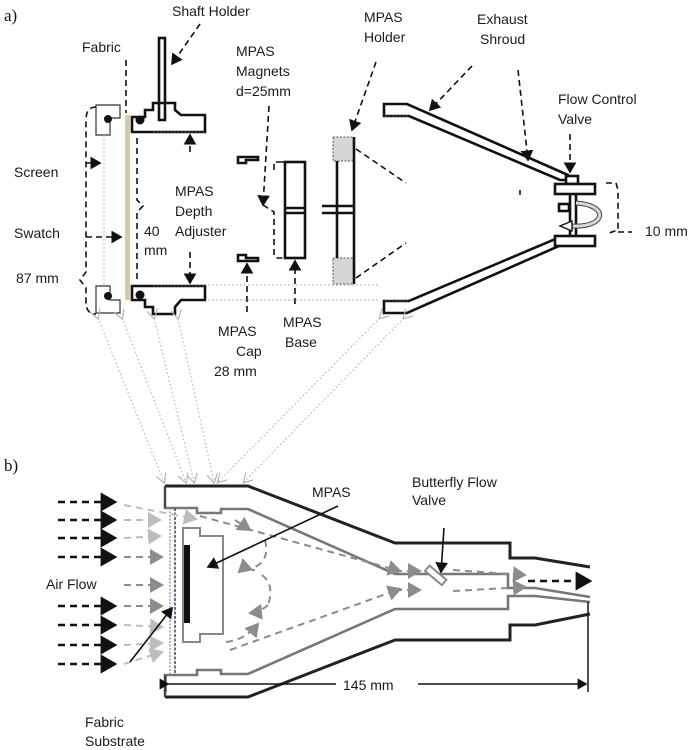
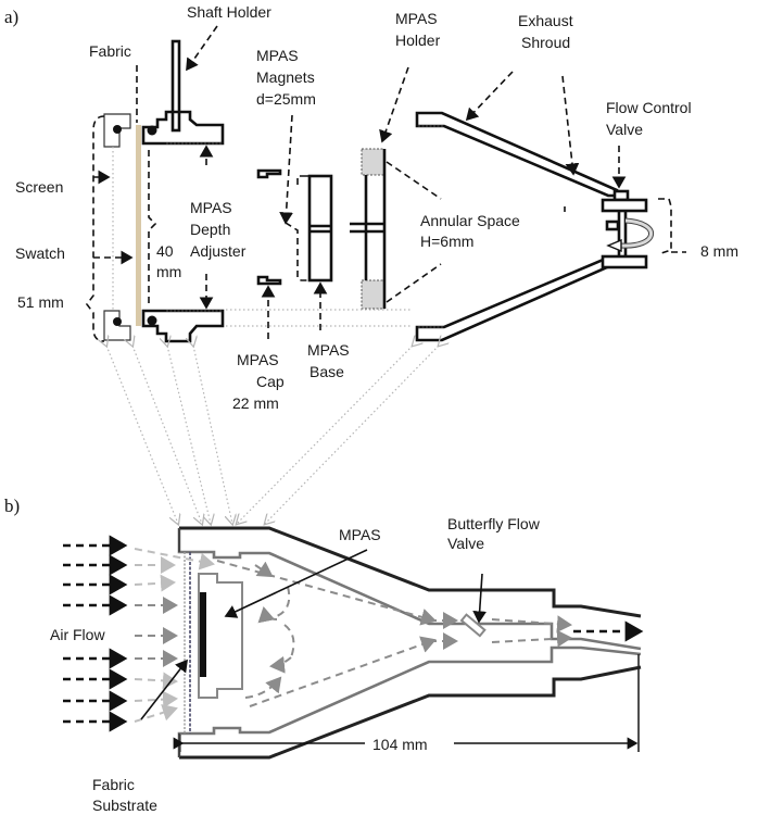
  a)
  Shaft Holder
  Fabric
  MPAS
  Magnets
  d=25mm
  MPAS
  Holder
  Exhaust
  Shroud
  Flow Control
  Valve
  Screen
  Swatch
- 87 mm
+ 51 mm
  40
  mm
  MPAS
  Depth
  Adjuster
+ Annular Space
+ H=6mm
- 10 mm
+ 8 mm
  MPAS
  Cap
- 28 mm
+ 22 mm
  MPAS
  Base
  b)
  MPAS
  Butterfly Flow
  Valve
  Air Flow
- 145 mm
+ 104 mm
  Fabric
  Substrate
